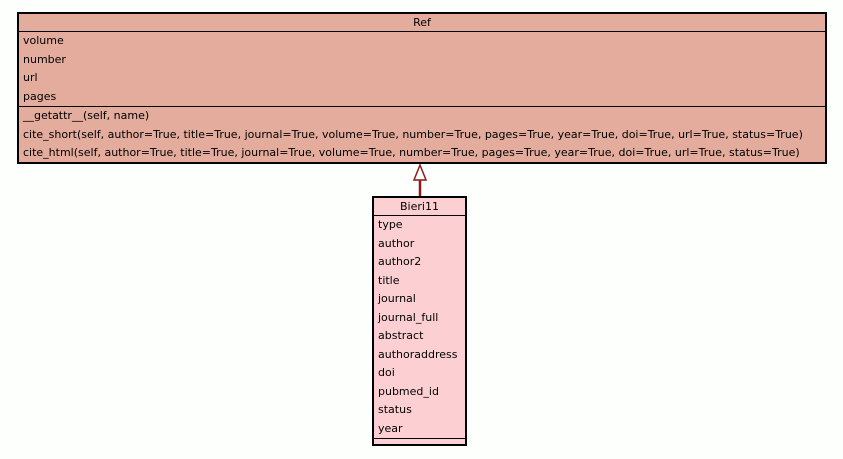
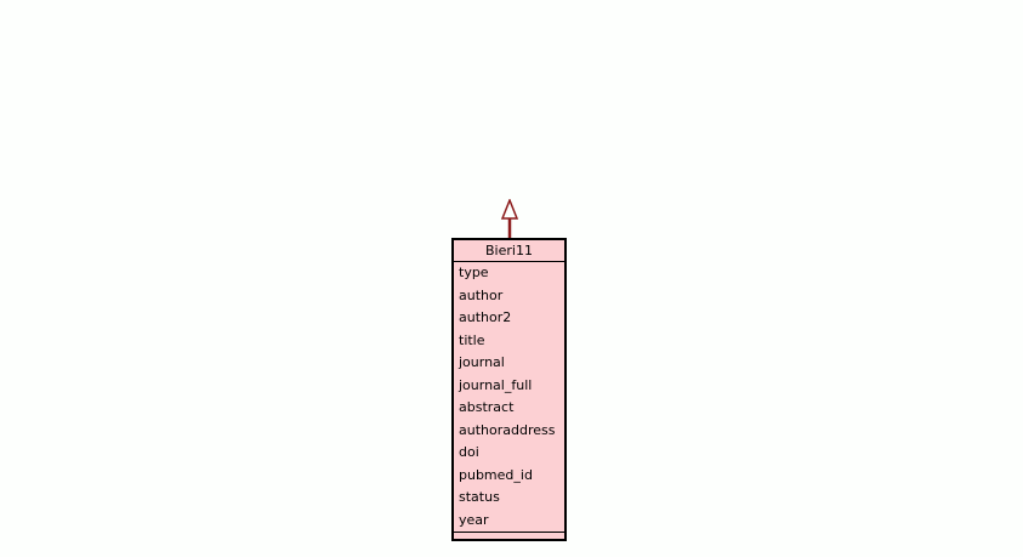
- Ref
- volume
- number
- url
- pages
- __getattr__(self, name)
- cite_short(self, author=True, title=True, journal=True, volume=True, number=True, pages=True, year=True, doi=True, url=True, status=True)
- cite_html(self, author=True, title=True, journal=True, volume=True, number=True, pages=True, year=True, doi=True, url=True, status=True)
  Bieri11
  type
  author
  author2
  title
  journal
  journal_full
  abstract
  authoraddress
  doi
  pubmed_id
  status
  year
